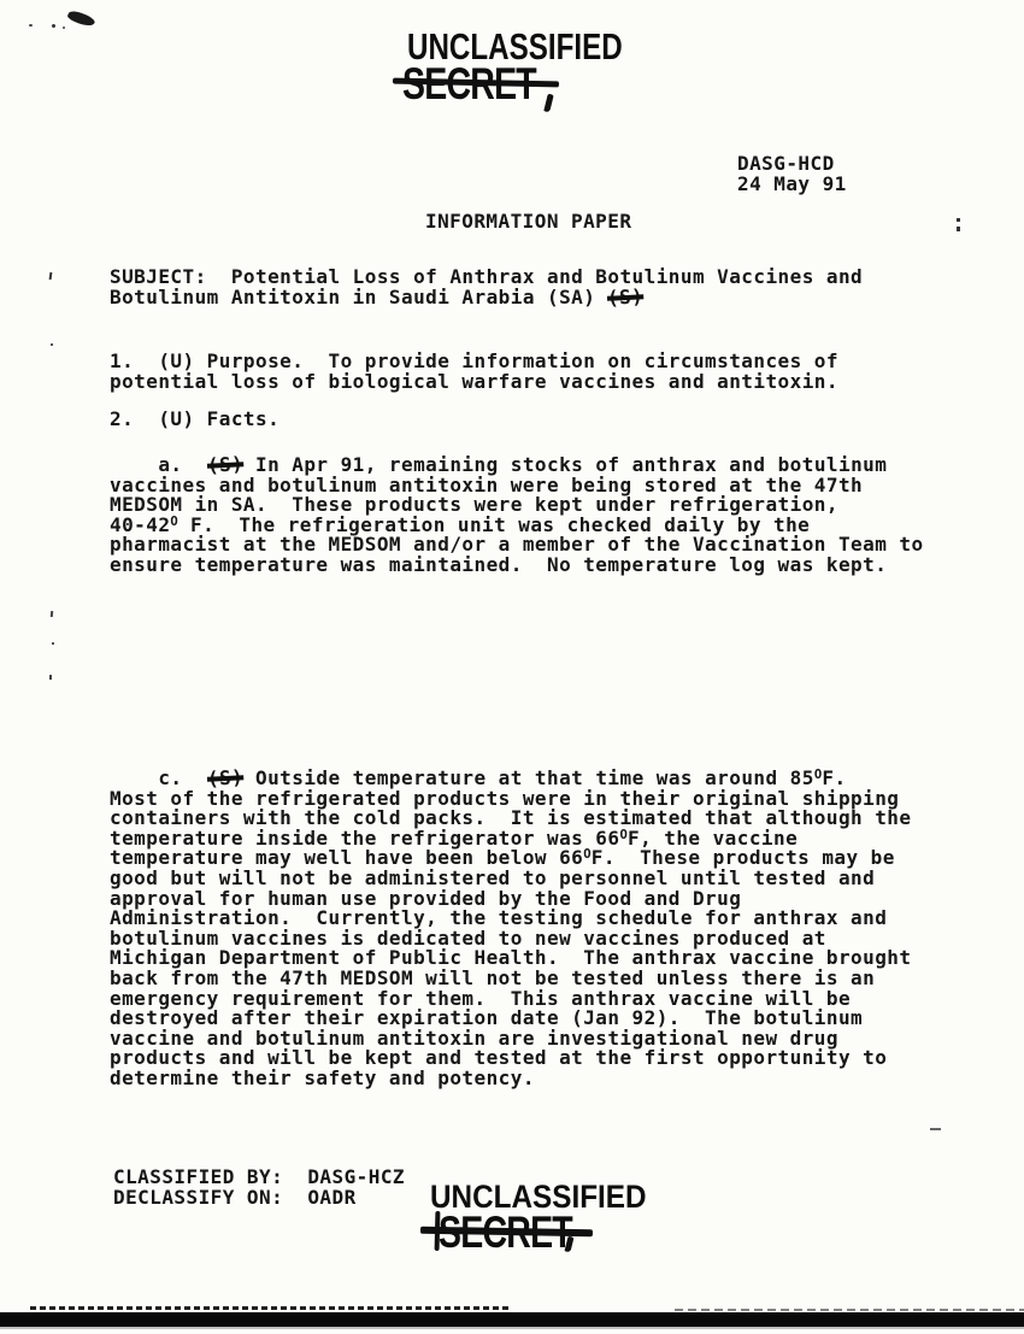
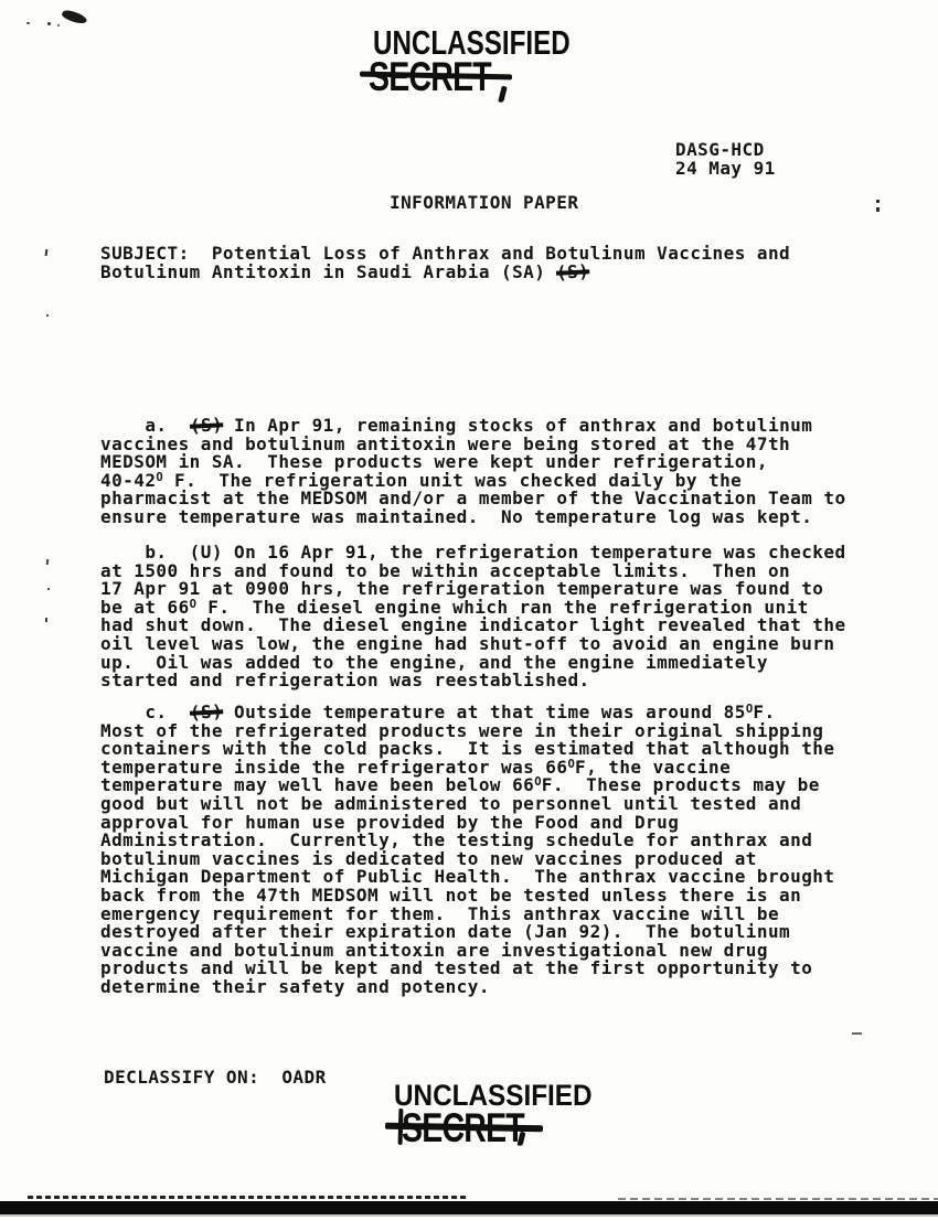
  UNCLASSIFIED
  DASG-HCD
  24 May 91
  INFORMATION PAPER
  SUBJECT: Potential Loss of Anthrax and Botulinum Vaccines and
- 1. (U) Purpose. To provide information on circumstances of
- potential loss of biological warfare vaccines and antitoxin.
- 2. (U) Facts.
  vaccines and botulinum antitoxin were being stored at the 47th
  MEDSOM in SA. These products were kept under refrigeration,
  40-42O F. The refrigeration unit was checked daily by the
  pharmacist at the MEDSOM and/or a member of the Vaccination Team to
  ensure temperature was maintained. No temperature log was kept.
+ b. (U) On 16 Apr 91, the refrigeration temperature was checked
+ at 1500 hrs and found to be within acceptable limits. Then on
+ 17 Apr 91 at 0900 hrs, the refrigeration temperature was found to
+ be at 66O F. The diesel engine which ran the refrigeration unit
+ had shut down. The diesel engine indicator light revealed that the
+ oil level was low, the engine had shut-off to avoid an engine burn
+ up. Oil was added to the engine, and the engine immediately
+ started and refrigeration was reestablished.
  Most of the refrigerated products were in their original shipping
  containers with the cold packs. It is estimated that although the
  temperature inside the refrigerator was 66OF, the vaccine
  temperature may well have been below 66OF. These products may be
  good but will not be administered to personnel until tested and
  approval for human use provided by the Food and Drug
  Administration. Currently, the testing schedule for anthrax and
  botulinum vaccines is dedicated to new vaccines produced at
  Michigan Department of Public Health. The anthrax vaccine brought
  back from the 47th MEDSOM will not be tested unless there is an
  emergency requirement for them. This anthrax vaccine will be
  destroyed after their expiration date (Jan 92). The botulinum
  vaccine and botulinum antitoxin are investigational new drug
  products and will be kept and tested at the first opportunity to
  determine their safety and potency.
- CLASSIFIED BY: DASG-HCZ
  DECLASSIFY ON: OADR
  UNCLASSIFIED
